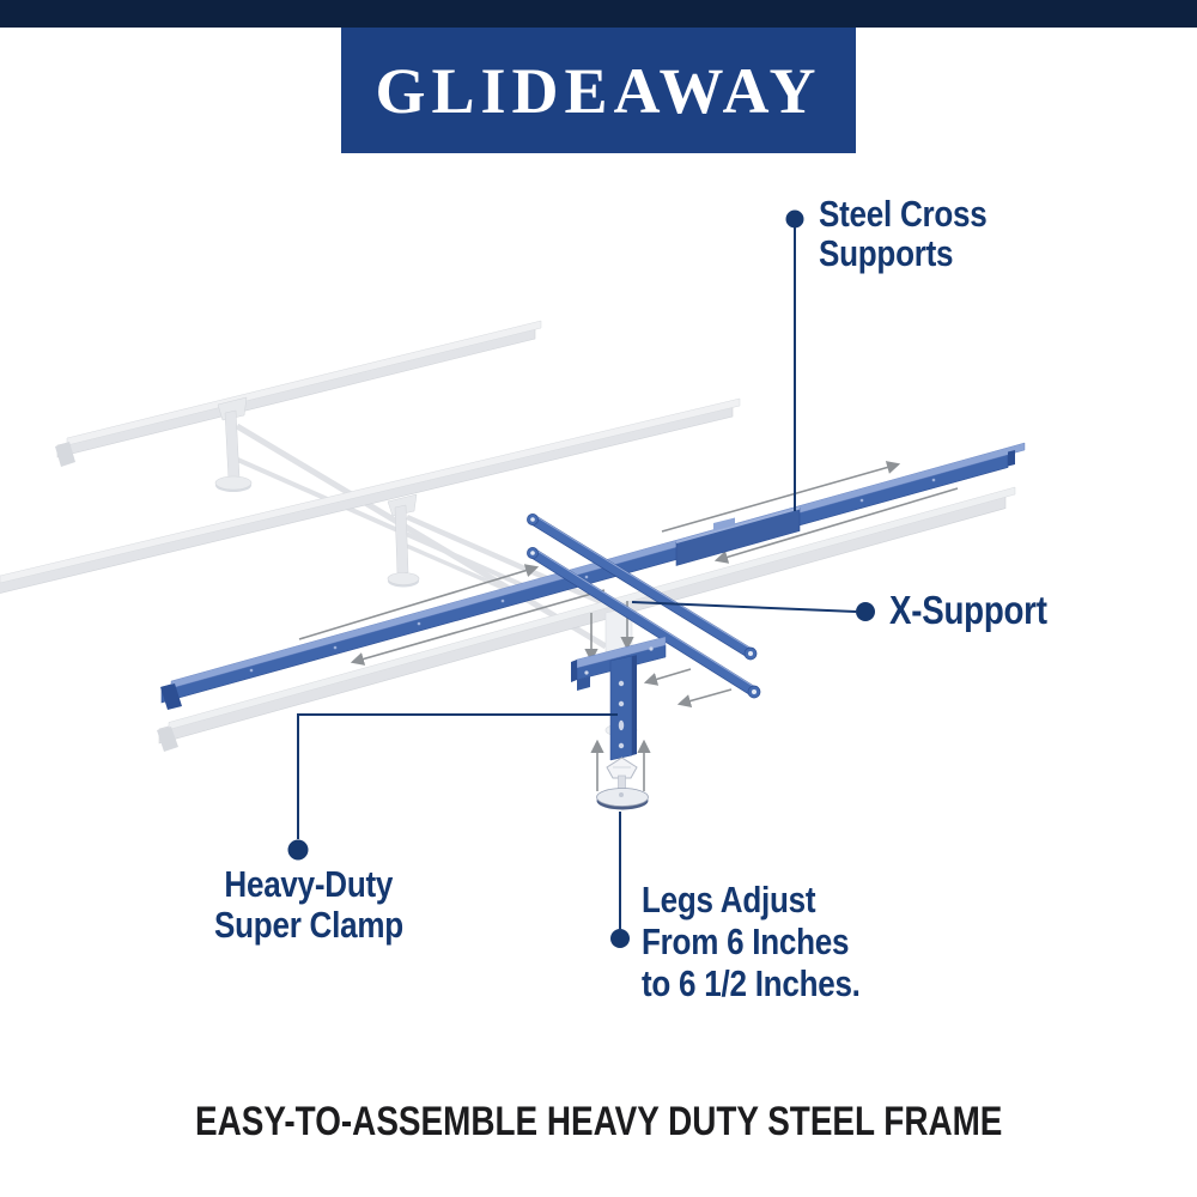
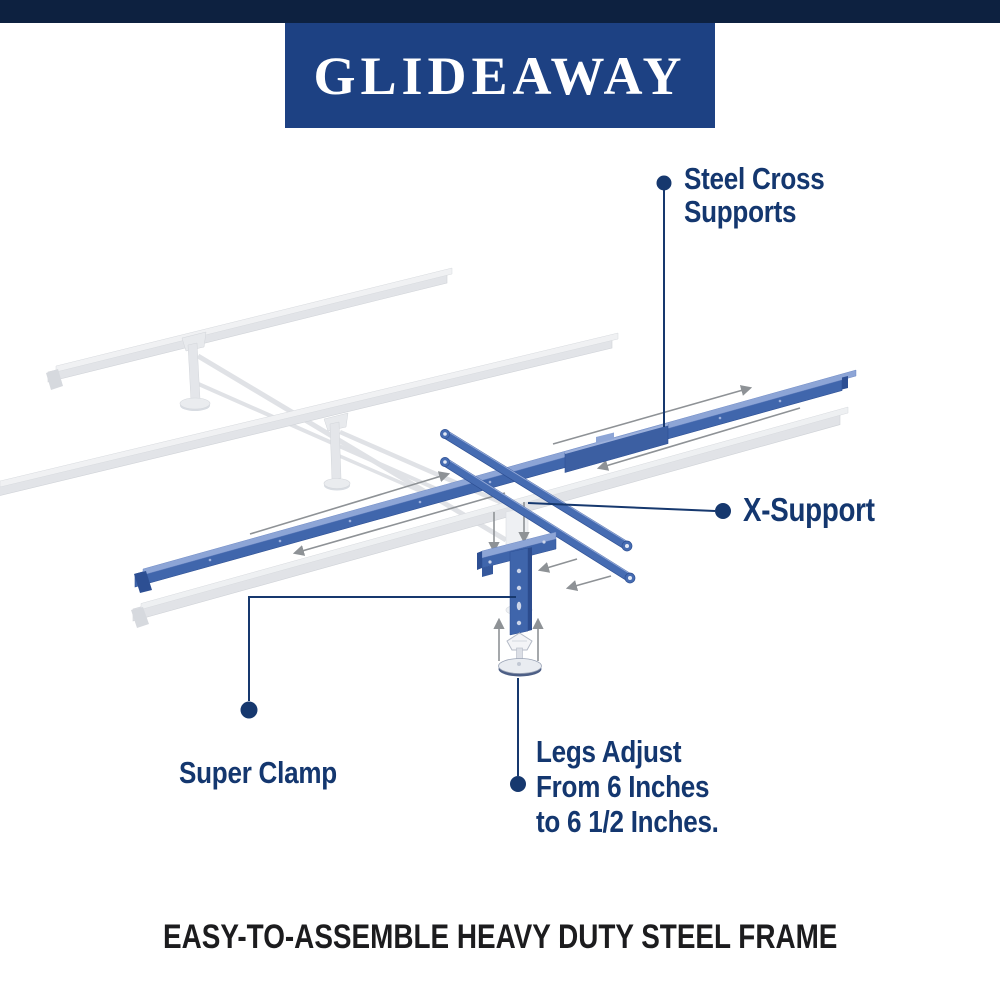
  GLIDEAWAY
  Steel Cross
  Supports
  X-Support
- Heavy-Duty
  Super Clamp
  Legs Adjust
  From 6 Inches
  to 6 1/2 Inches.
  EASY-TO-ASSEMBLE HEAVY DUTY STEEL FRAME
